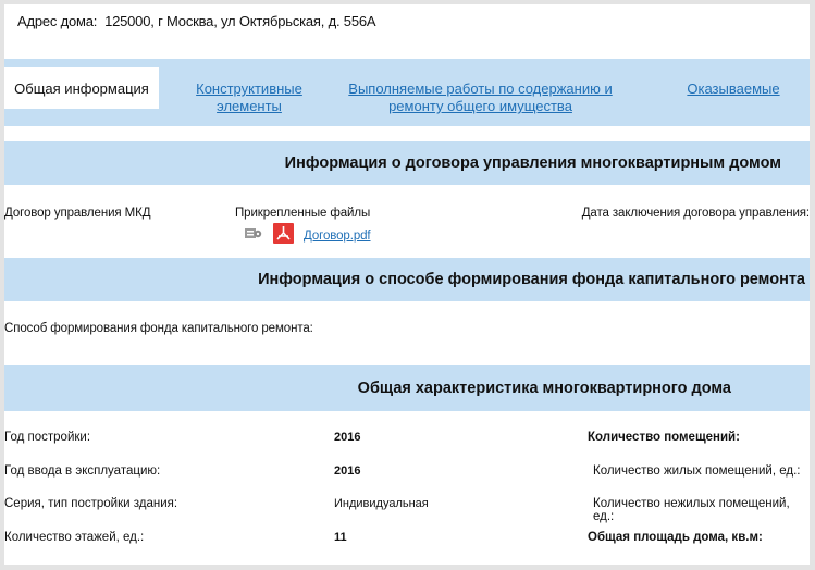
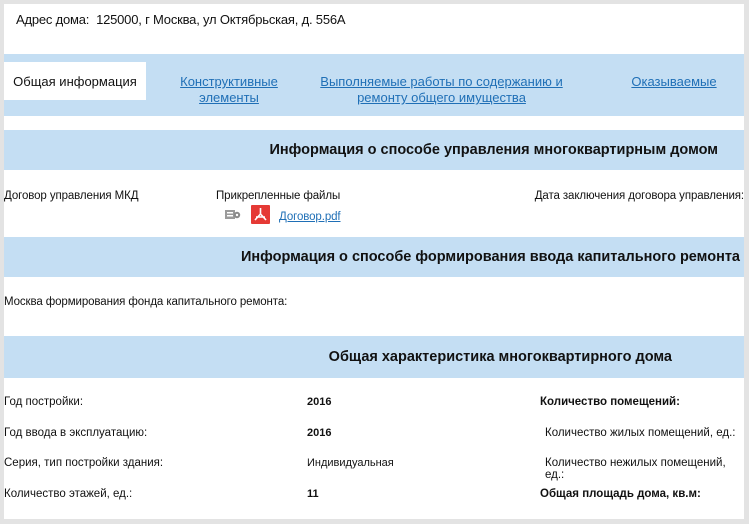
  Адрес дома: 125000, г Москва, ул Октябрьская, д. 556А
  Общая информация
  Конструктивные
  элементы
  Выполняемые работы по содержанию и
  ремонту общего имущества
  Оказываемые
- Информация о договора управления многоквартирным домом
+ Информация о способе управления многоквартирным домом
  Договор управления МКД
  Прикрепленные файлы
  Договор.pdf
  Дата заключения договора управления:
- Информация о способе формирования фонда капитального ремонта
+ Информация о способе формирования ввода капитального ремонта
- Способ формирования фонда капитального ремонта:
+ Москва формирования фонда капитального ремонта:
  Общая характеристика многоквартирного дома
  Год постройки:
  2016
  Год ввода в эксплуатацию:
  2016
  Серия, тип постройки здания:
  Индивидуальная
  Количество этажей, ед.:
  11
  Количество помещений:
  Количество жилых помещений, ед.:
  Количество нежилых помещений, ед.:
  Общая площадь дома, кв.м:
